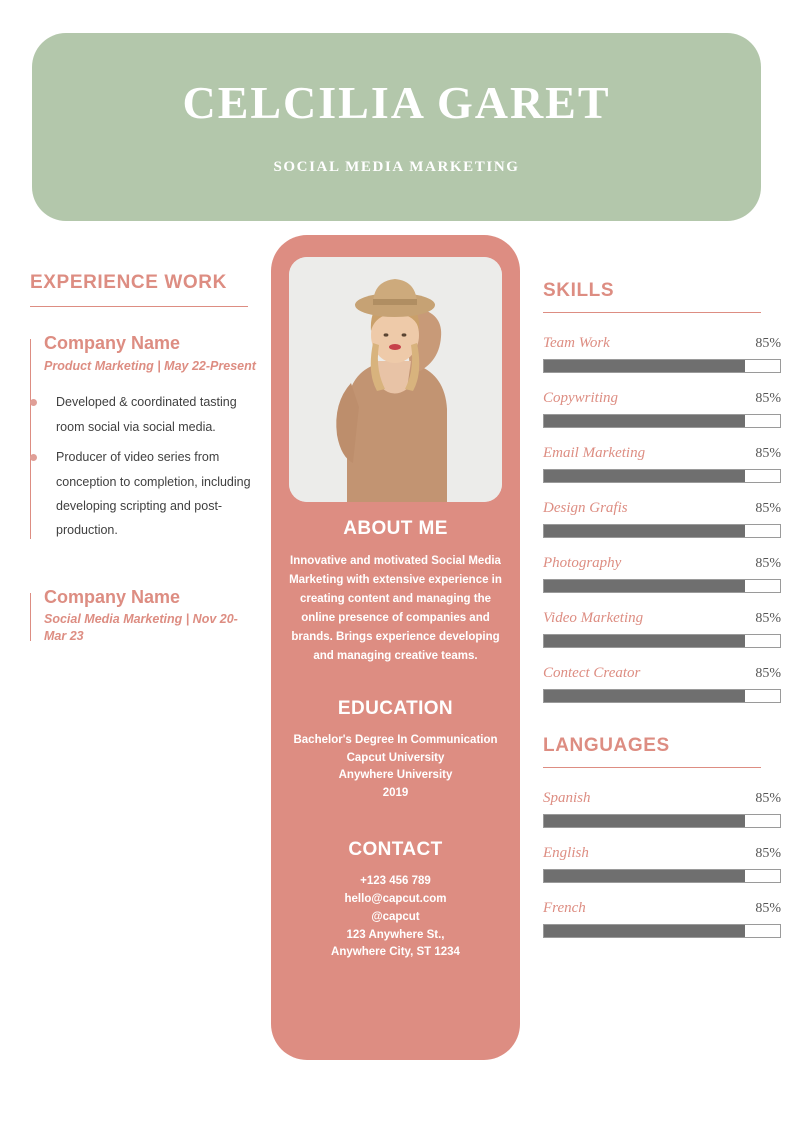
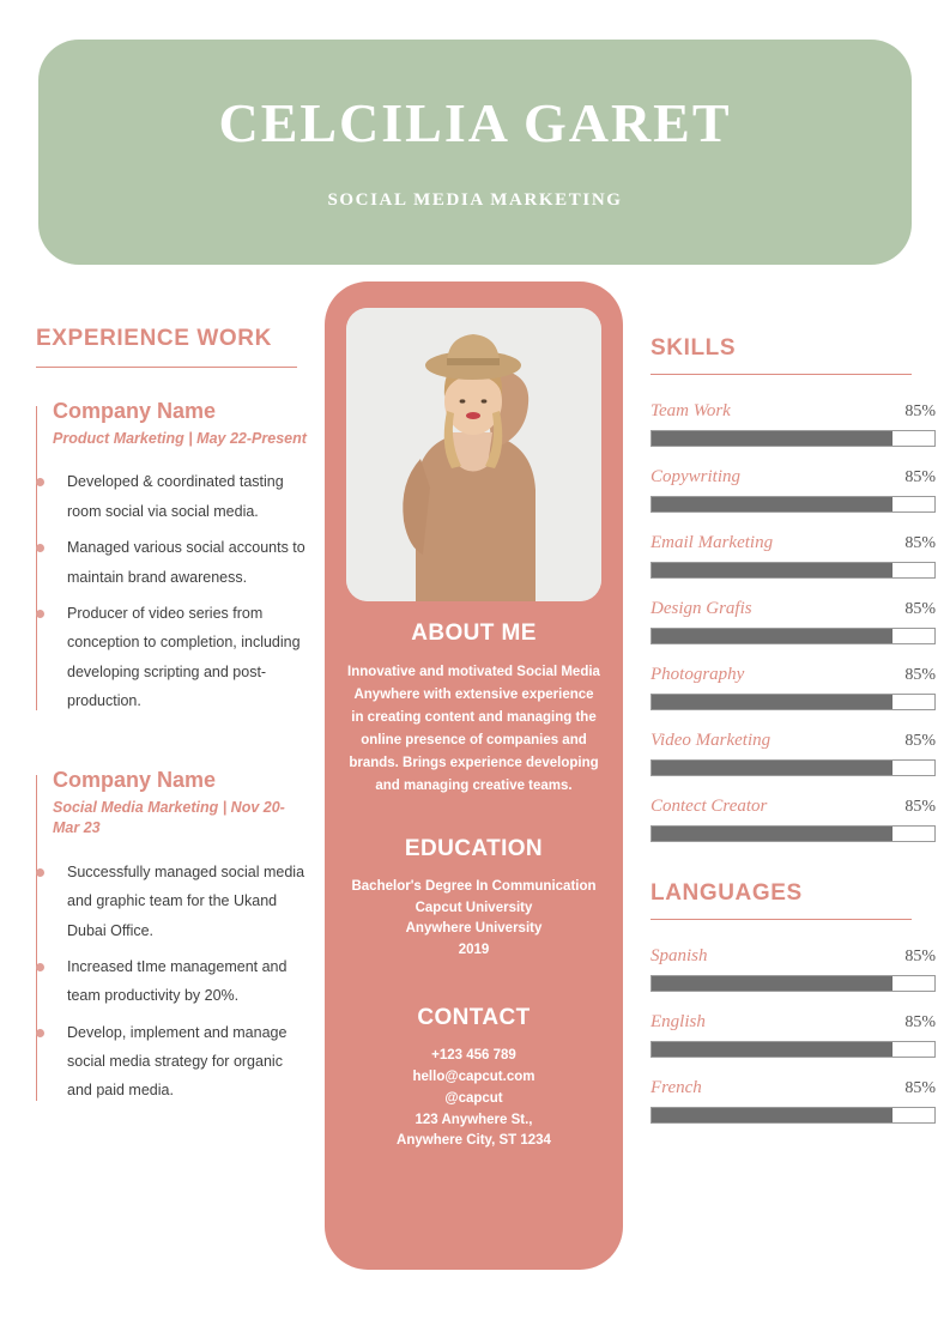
  CELCILIA GARET
  SOCIAL MEDIA MARKETING
  EXPERIENCE WORK
  Company Name
  Product Marketing | May 22-Present
  Developed & coordinated tasting room social via social media.
+ Managed various social accounts to maintain brand awareness.
  Producer of video series from conception to completion, including developing scripting and post-production.
  Company Name
  Social Media Marketing | Nov 20-Mar 23
+ Successfully managed social media and graphic team for the Ukand Dubai Office.
+ Increased tIme management and team productivity by 20%.
+ Develop, implement and manage social media strategy for organic and paid media.
  ABOUT ME
- Innovative and motivated Social Media Marketing with extensive experience in creating content and managing the online presence of companies and brands. Brings experience developing and managing creative teams.
+ Innovative and motivated Social Media Anywhere with extensive experience in creating content and managing the online presence of companies and brands. Brings experience developing and managing creative teams.
  EDUCATION
  Bachelor's Degree In Communication
  Capcut University
  Anywhere University
  2019
  CONTACT
  +123 456 789
  hello@capcut.com
  @capcut
  123 Anywhere St.,
  Anywhere City, ST 1234
  SKILLS
  Team Work
  85%
  Copywriting
  85%
  Email Marketing
  85%
  Design Grafis
  85%
  Photography
  85%
  Video Marketing
  85%
  Contect Creator
  85%
  LANGUAGES
  Spanish
  85%
  English
  85%
  French
  85%
